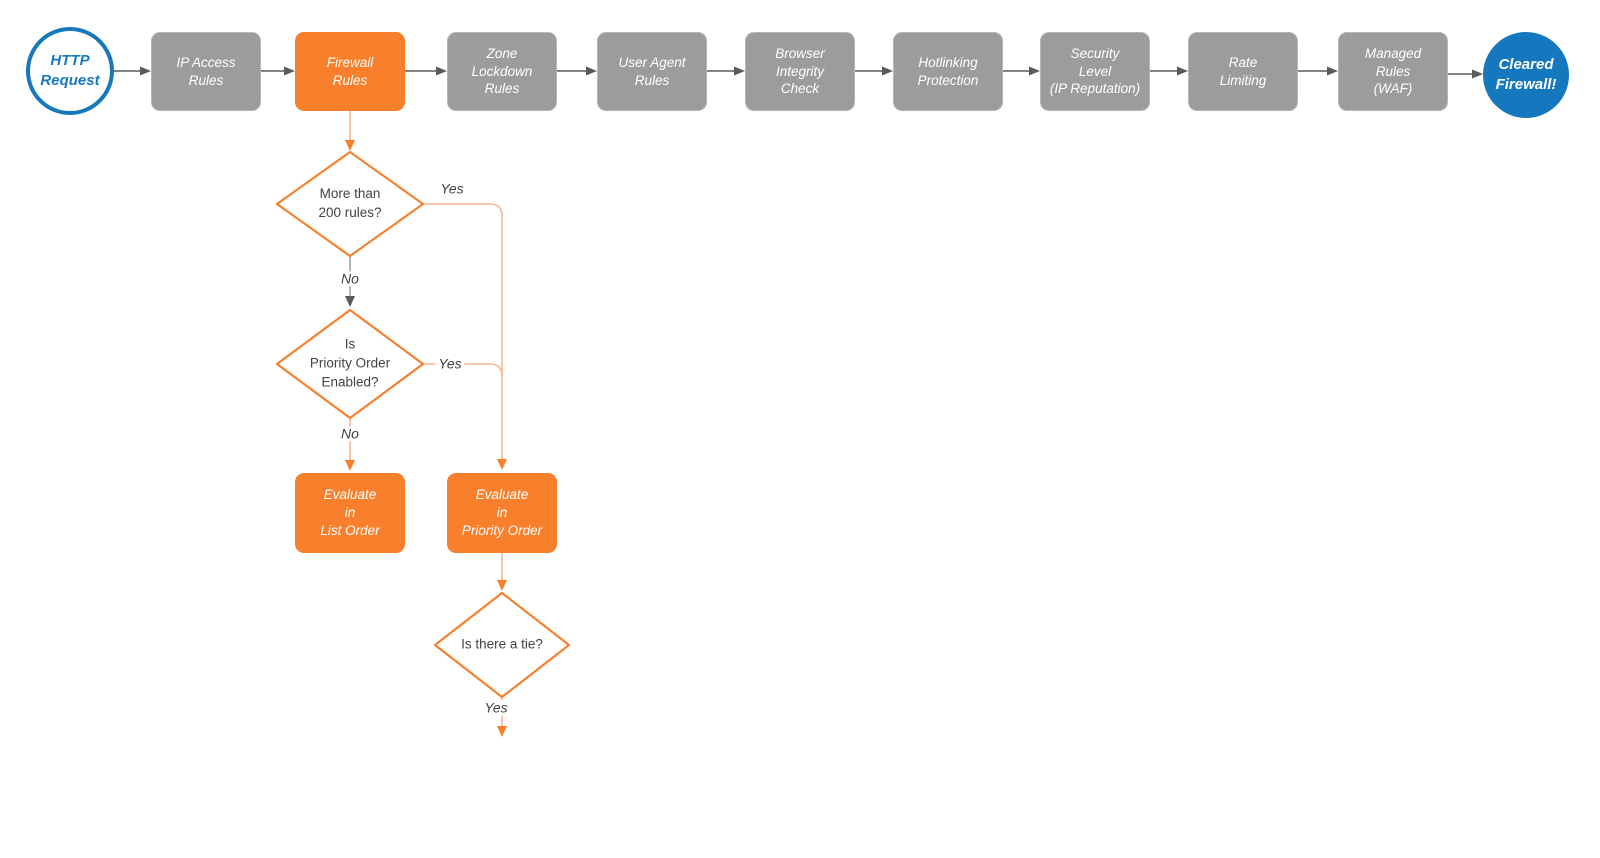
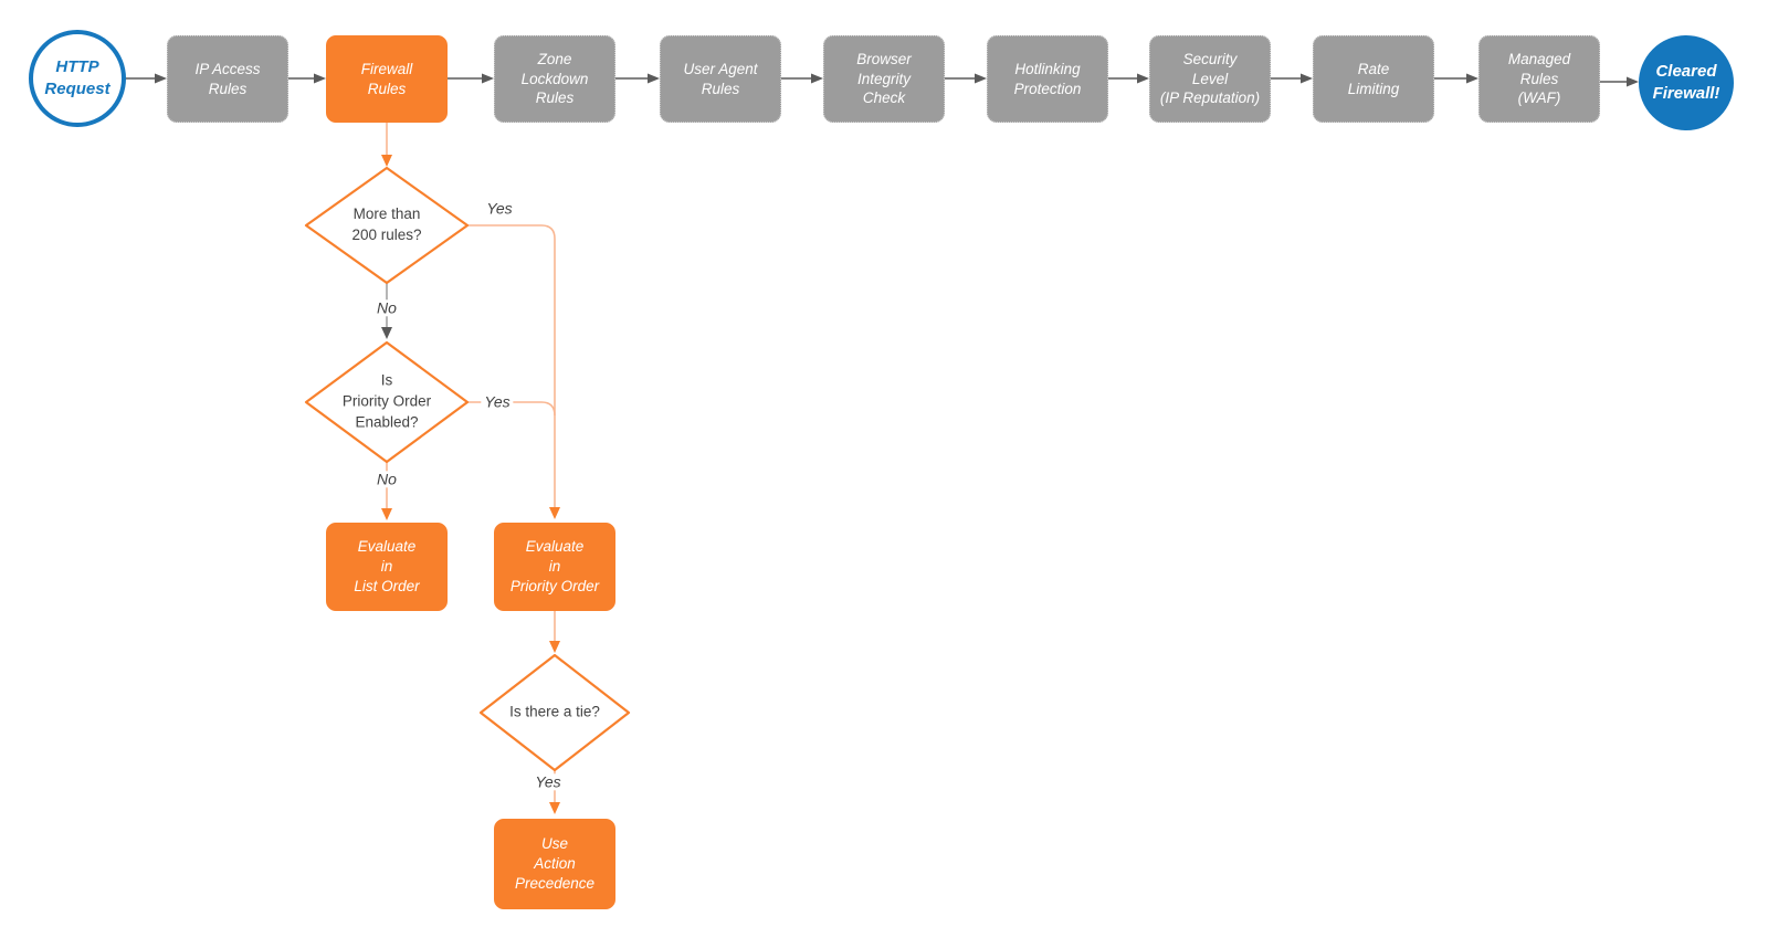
  HTTP
  Request
  Cleared
  Firewall!
  IP Access
  Rules
  Firewall
  Rules
  Zone
  Lockdown
  Rules
  User Agent
  Rules
  Browser
  Integrity
  Check
  Hotlinking
  Protection
  Security
  Level
  (IP Reputation)
  Rate
  Limiting
  Managed
  Rules
  (WAF)
  More than
  200 rules?
  Is
  Priority Order
  Enabled?
  Is there a tie?
  Evaluate
  in
  List Order
  Evaluate
  in
  Priority Order
+ Use
+ Action
+ Precedence
  Yes
  No
  Yes
  No
  Yes
